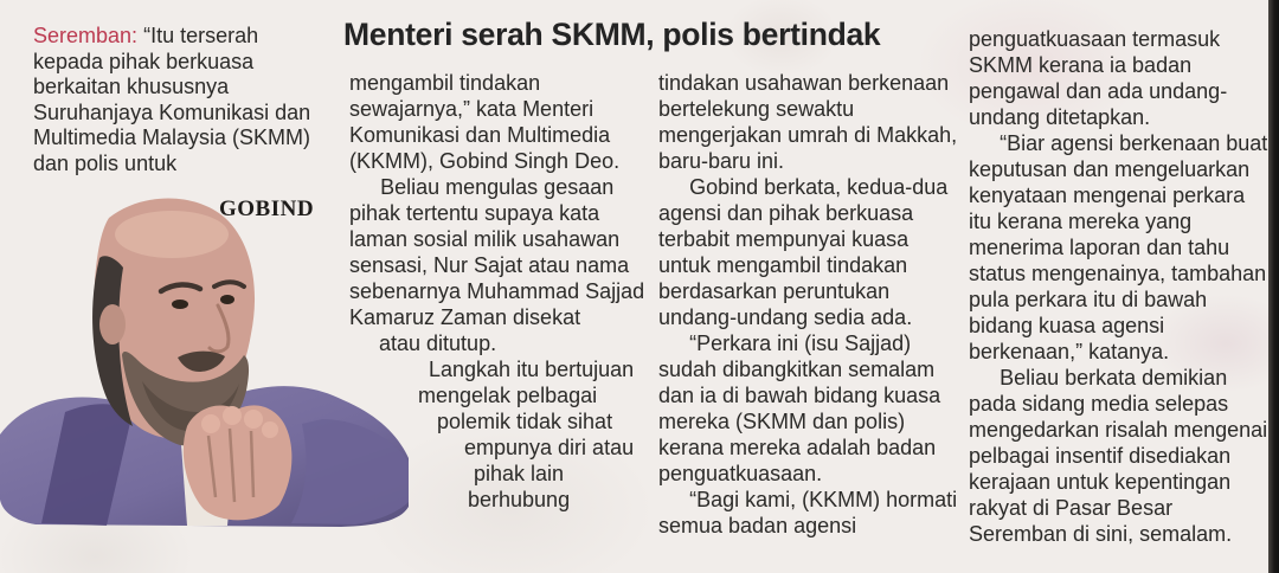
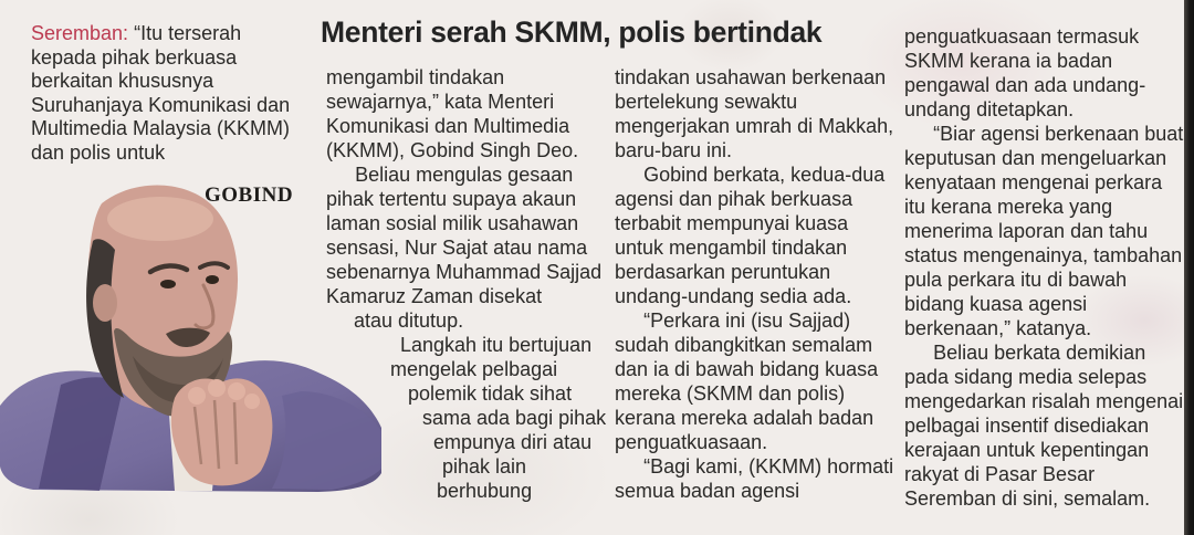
  Menteri serah SKMM, polis bertindak
- Seremban: “Itu terserah kepada pihak berkuasa berkaitan khususnya Suruhanjaya Komunikasi dan Multimedia Malaysia (SKMM) dan polis untuk
+ Seremban: “Itu terserah kepada pihak berkuasa berkaitan khususnya Suruhanjaya Komunikasi dan Multimedia Malaysia (KKMM) dan polis untuk
  GOBIND
  mengambil tindakan sewajarnya,” kata Menteri Komunikasi dan Multimedia (KKMM), Gobind Singh Deo.
- Beliau mengulas gesaan pihak tertentu supaya kata laman sosial milik usahawan sensasi, Nur Sajat atau nama sebenarnya Muhammad Sajjad Kamaruz Zaman disekat
+ Beliau mengulas gesaan pihak tertentu supaya akaun laman sosial milik usahawan sensasi, Nur Sajat atau nama sebenarnya Muhammad Sajjad Kamaruz Zaman disekat
  atau ditutup.
  Langkah itu bertujuan
  mengelak pelbagai
  polemik tidak sihat
+ sama ada bagi pihak
  empunya diri atau
  pihak lain
  berhubung
  tindakan usahawan berkenaan bertelekung sewaktu mengerjakan umrah di Makkah, baru-baru ini.
  Gobind berkata, kedua-dua agensi dan pihak berkuasa terbabit mempunyai kuasa untuk mengambil tindakan berdasarkan peruntukan undang-undang sedia ada.
  “Perkara ini (isu Sajjad) sudah dibangkitkan semalam dan ia di bawah bidang kuasa mereka (SKMM dan polis) kerana mereka adalah badan penguatkuasaan.
  “Bagi kami, (KKMM) hormati semua badan agensi
  penguatkuasaan termasuk SKMM kerana ia badan pengawal dan ada undang-undang ditetapkan.
  “Biar agensi berkenaan buat keputusan dan mengeluarkan kenyataan mengenai perkara itu kerana mereka yang menerima laporan dan tahu status mengenainya, tambahan pula perkara itu di bawah bidang kuasa agensi berkenaan,” katanya.
  Beliau berkata demikian pada sidang media selepas mengedarkan risalah mengenai pelbagai insentif disediakan kerajaan untuk kepentingan rakyat di Pasar Besar Seremban di sini, semalam.
